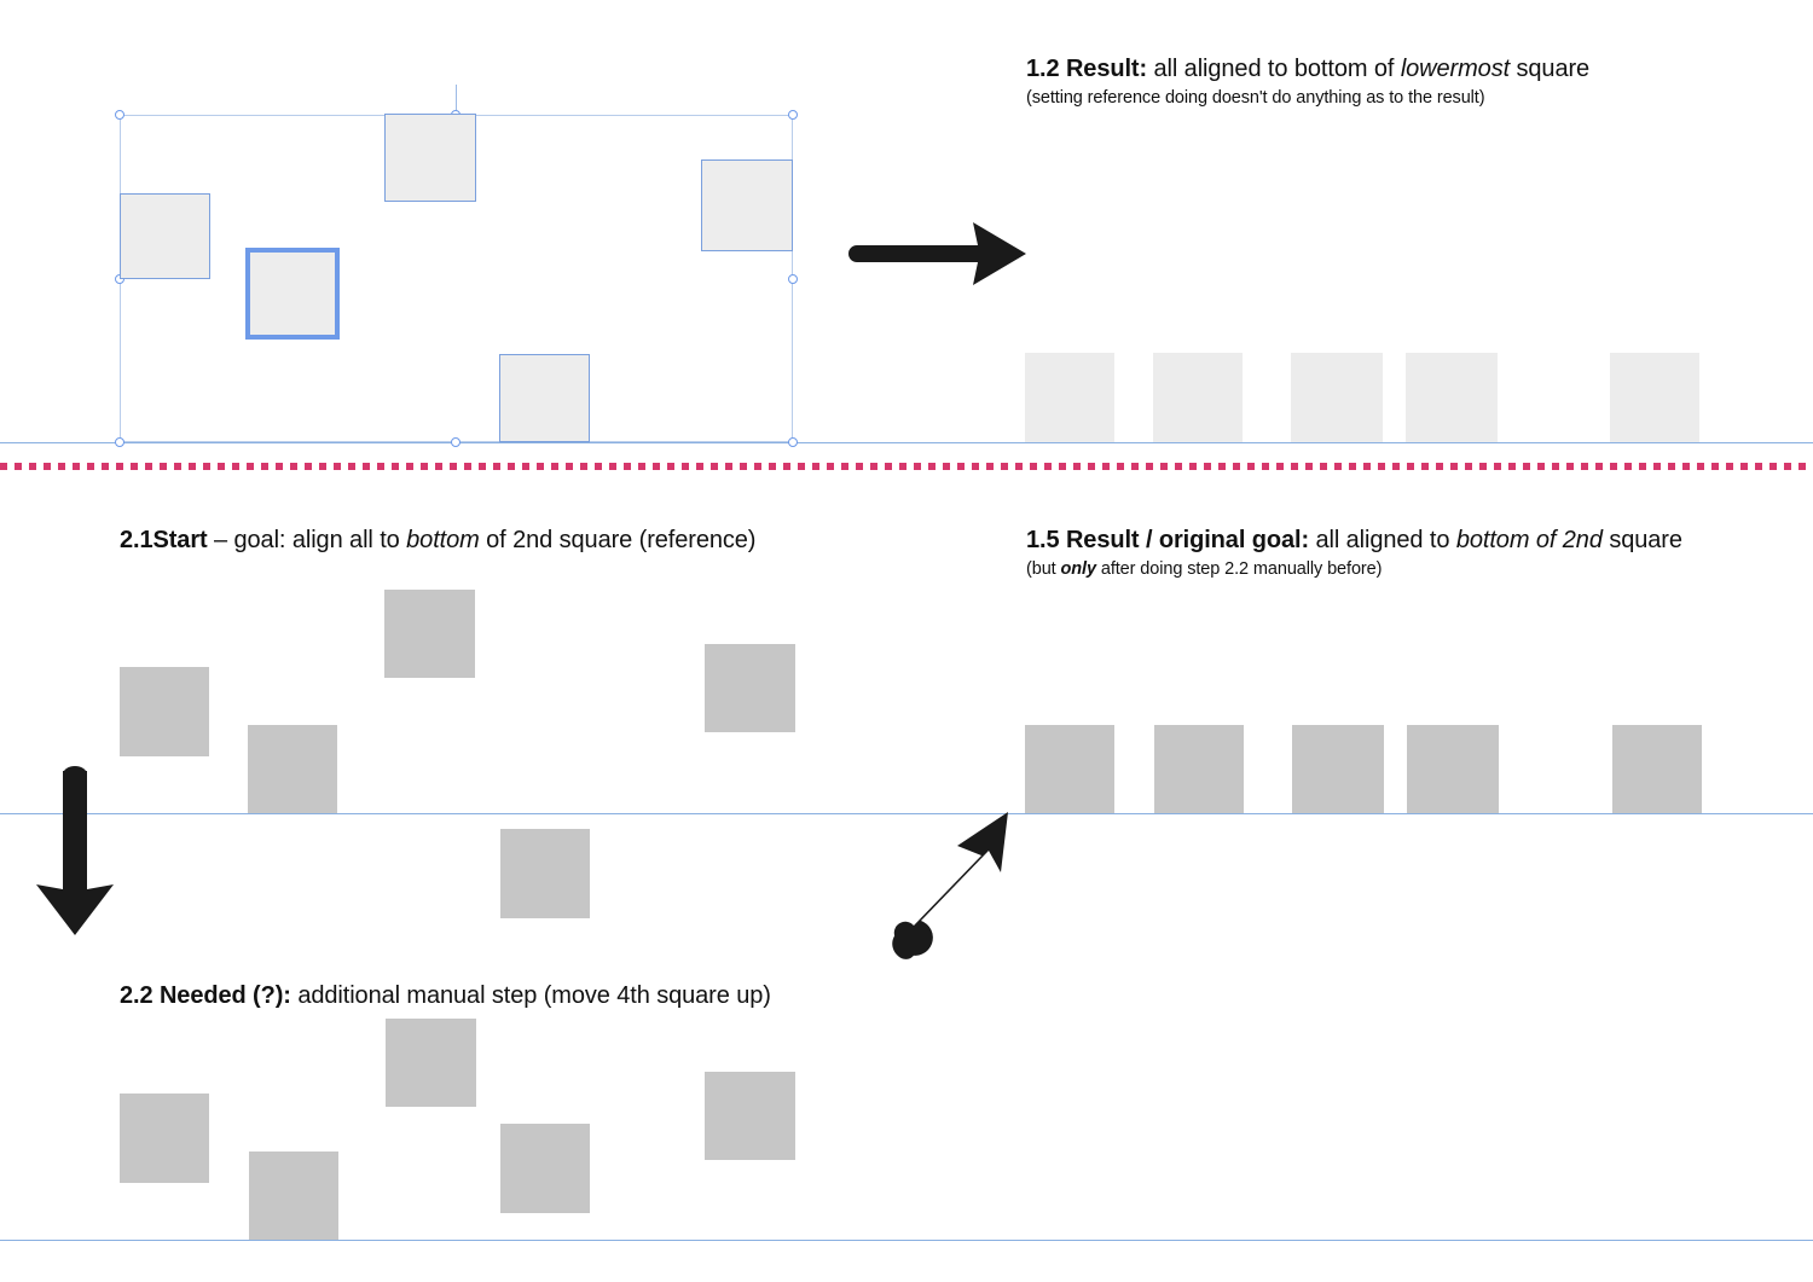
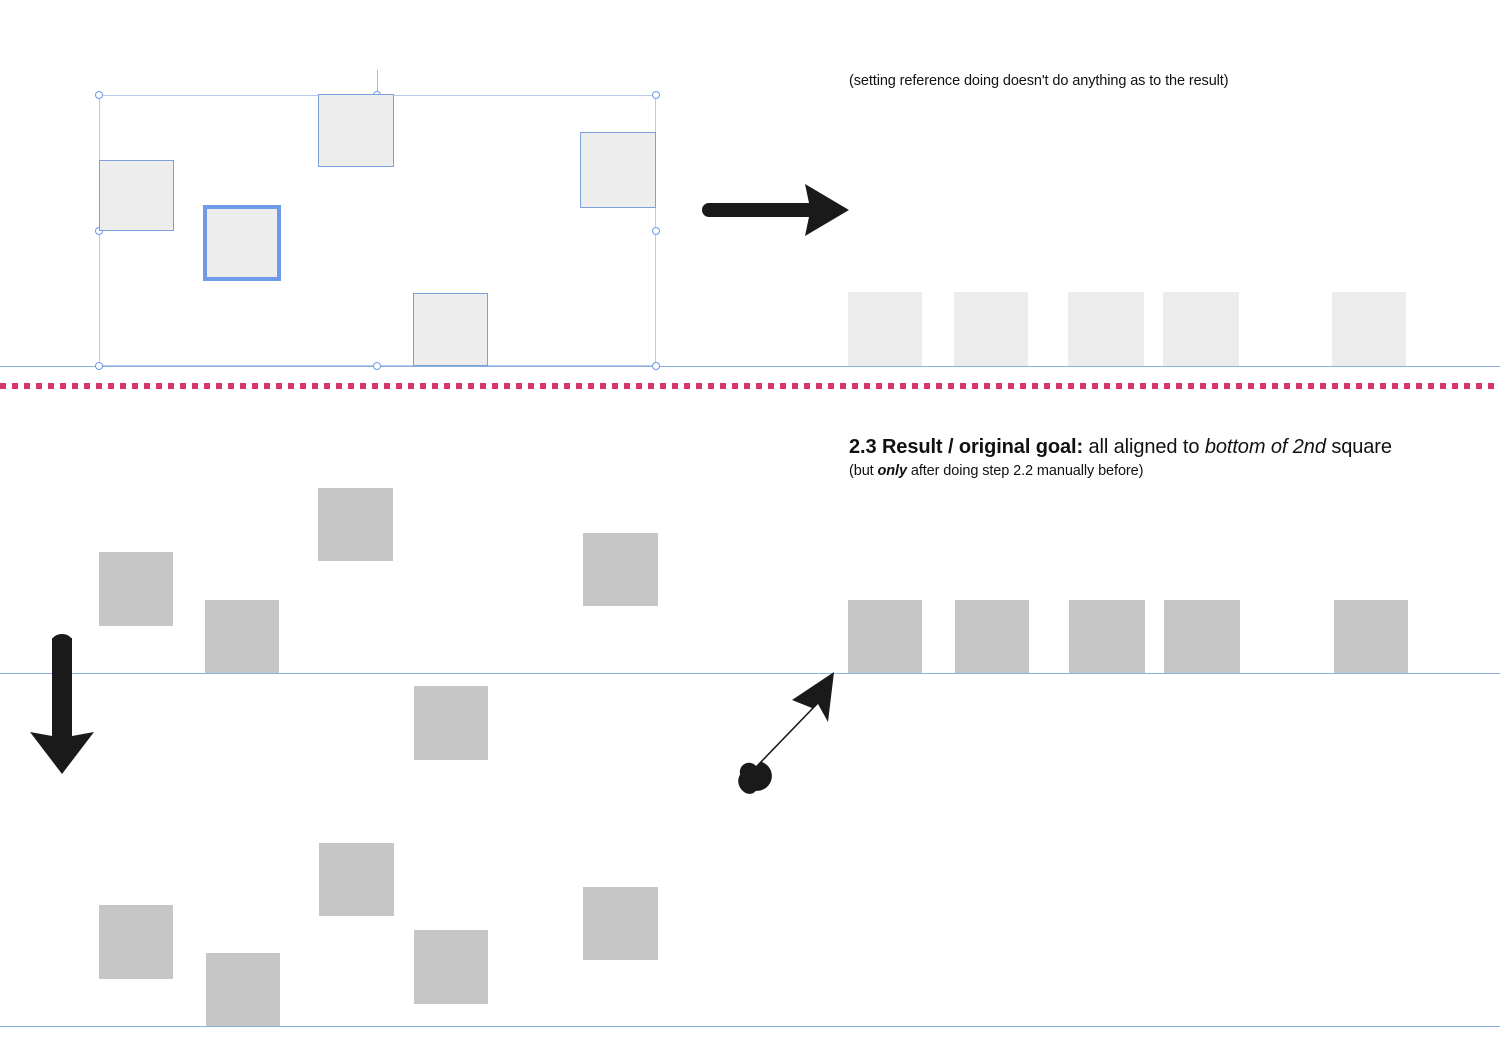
- 1.2 Result: all aligned to bottom of lowermost square
  (setting reference doing doesn't do anything as to the result)
- 2.1Start – goal: align all to bottom of 2nd square (reference)
- 1.5 Result / original goal: all aligned to bottom of 2nd square
+ 2.3 Result / original goal: all aligned to bottom of 2nd square
  (but only after doing step 2.2 manually before)
- 2.2 Needed (?): additional manual step (move 4th square up)
